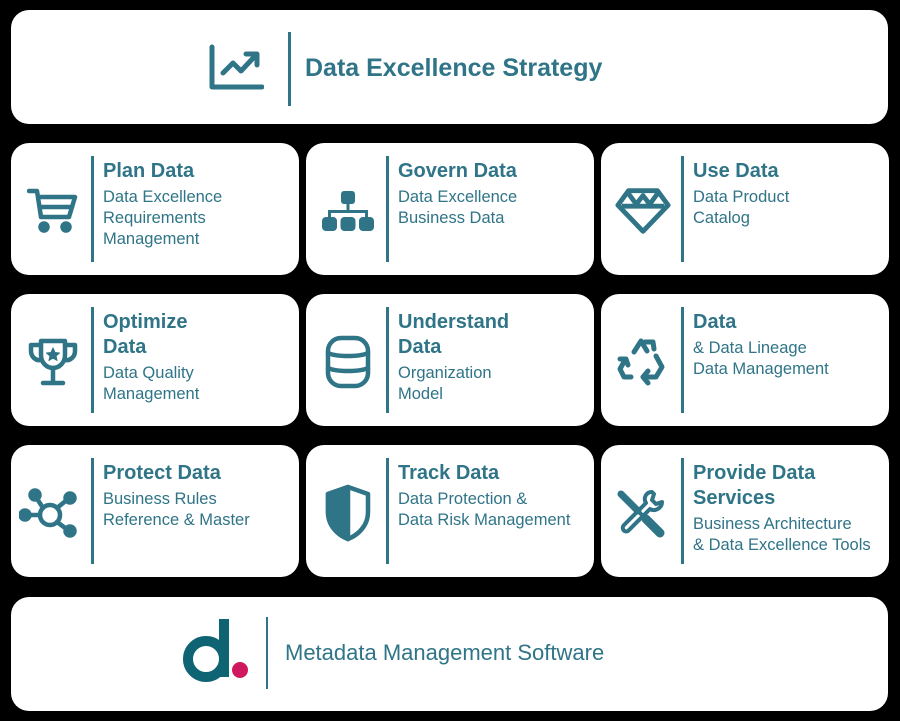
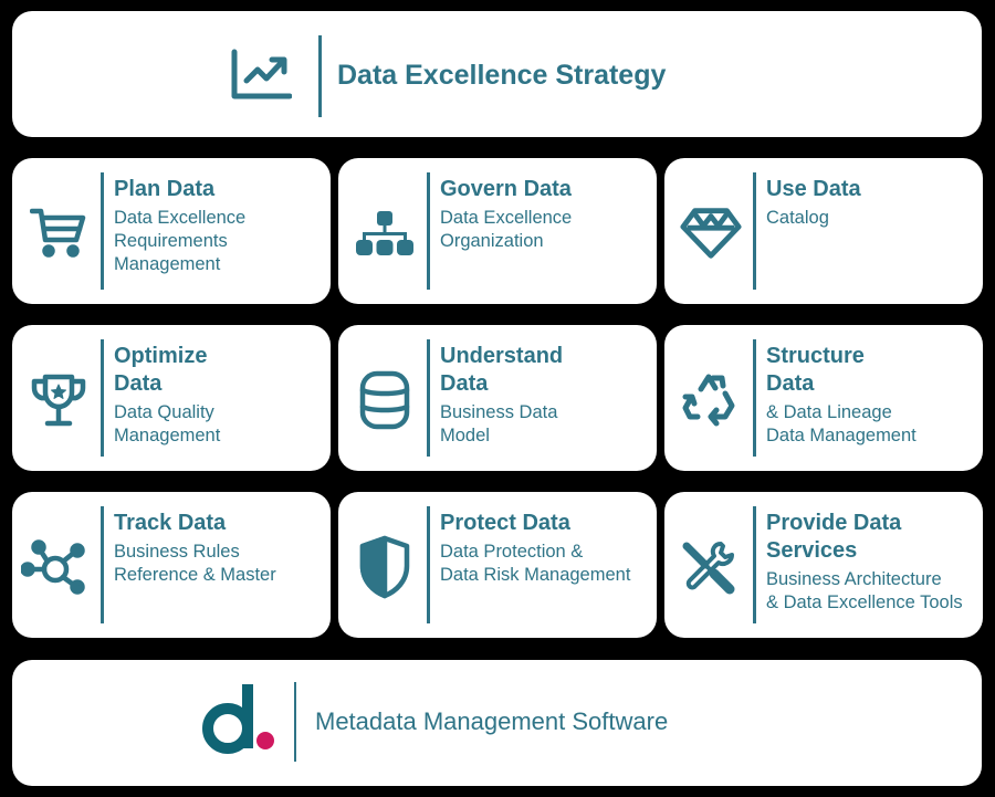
  Data Excellence Strategy
  Plan Data
  Data Excellence
  Requirements
  Management
  Govern Data
  Data Excellence
- Business Data
+ Organization
  Use Data
- Data Product
  Catalog
  Optimize
  Data
  Data Quality
  Management
  Understand
  Data
- Organization
+ Business Data
  Model
+ Structure
  Data
  & Data Lineage
  Data Management
- Protect Data
+ Track Data
  Business Rules
  Reference & Master
- Track Data
+ Protect Data
  Data Protection &
  Data Risk Management
  Provide Data
  Services
  Business Architecture
  & Data Excellence Tools
  Metadata Management Software
